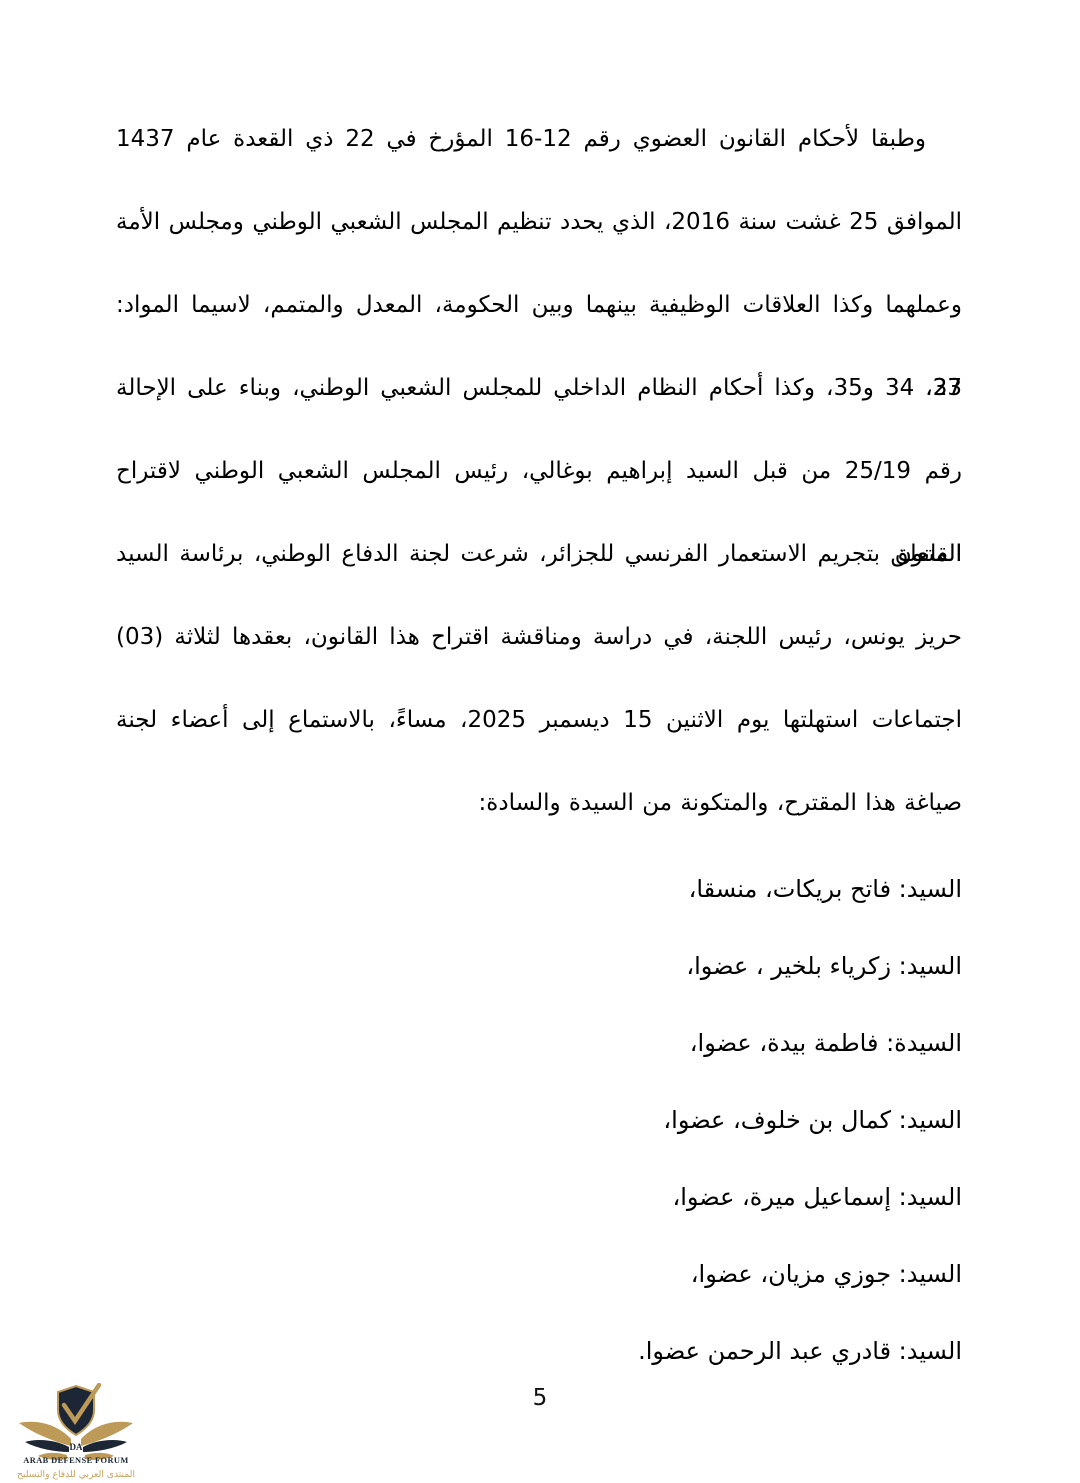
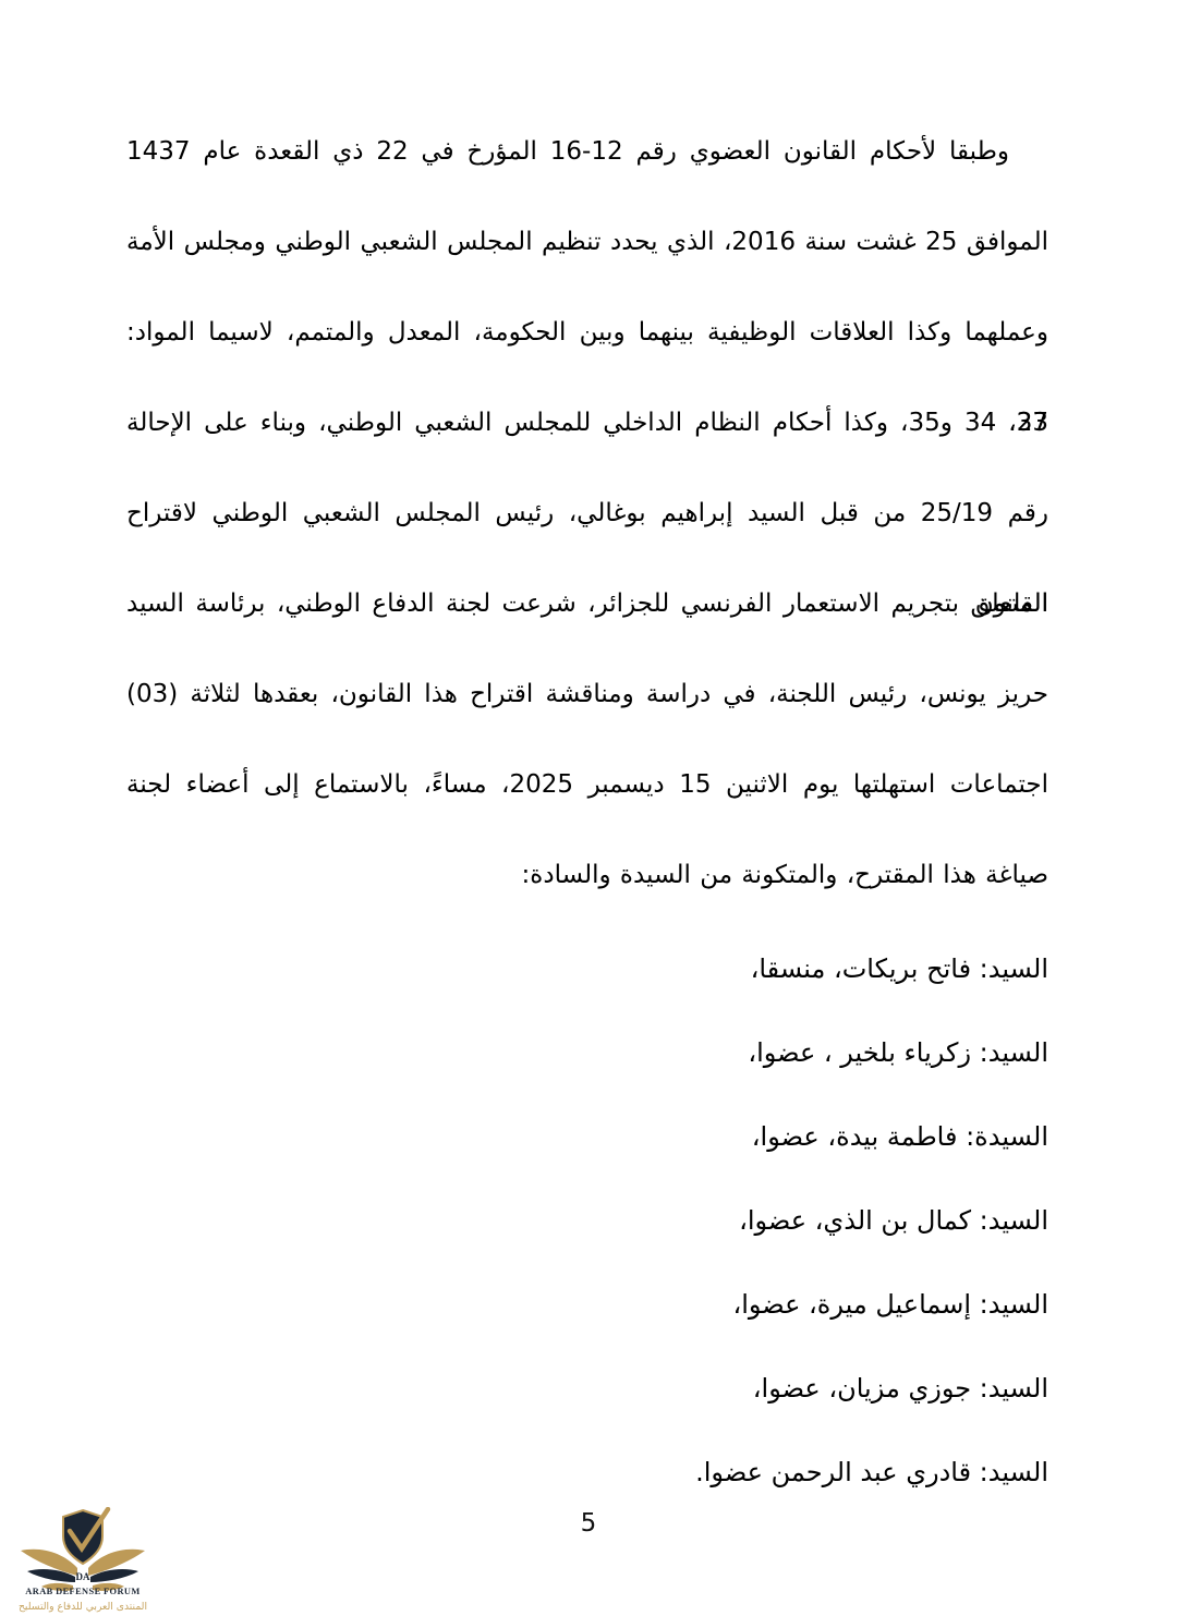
  وطبقا لأحكام القانون العضوي رقم 12-16 المؤرخ في 22 ذي القعدة عام 1437
  الموافق 25 غشت سنة 2016، الذي يحدد تنظيم المجلس الشعبي الوطني ومجلس الأمة
  وعملهما وكذا العلاقات الوظيفية بينهما وبين الحكومة، المعدل والمتمم، لاسيما المواد: 27،
  33، 34 و35، وكذا أحكام النظام الداخلي للمجلس الشعبي الوطني، وبناء على الإحالة
  رقم 25/19 من قبل السيد إبراهيم بوغالي، رئيس المجلس الشعبي الوطني لاقتراح القانون
  المتعلق بتجريم الاستعمار الفرنسي للجزائر، شرعت لجنة الدفاع الوطني، برئاسة السيد
  حريز يونس، رئيس اللجنة، في دراسة ومناقشة اقتراح هذا القانون، بعقدها لثلاثة (03)
  اجتماعات استهلتها يوم الاثنين 15 ديسمبر 2025، مساءً، بالاستماع إلى أعضاء لجنة
  صياغة هذا المقترح، والمتكونة من السيدة والسادة:
  السيد: فاتح بريكات، منسقا،
  السيد: زكرياء بلخير ، عضوا،
  السيدة: فاطمة بيدة، عضوا،
- السيد: كمال بن خلوف، عضوا،
+ السيد: كمال بن الذي، عضوا،
  السيد: إسماعيل ميرة، عضوا،
  السيد: جوزي مزيان، عضوا،
  السيد: قادري عبد الرحمن عضوا.
  5
  DA
  ARAB DEFENSE FORUM
  المنتدى العربي للدفاع والتسليح
